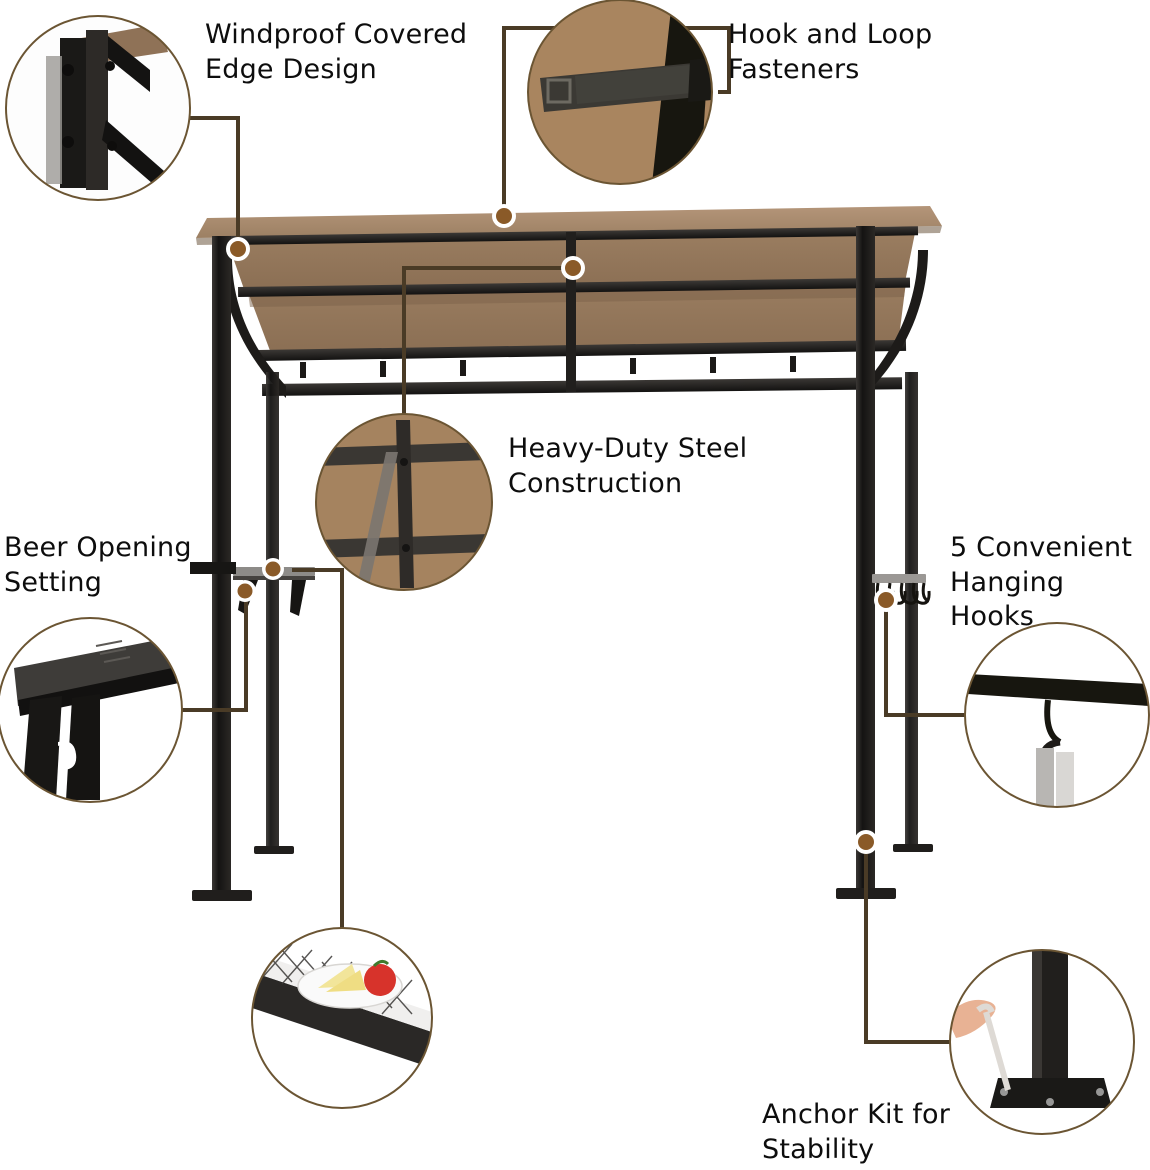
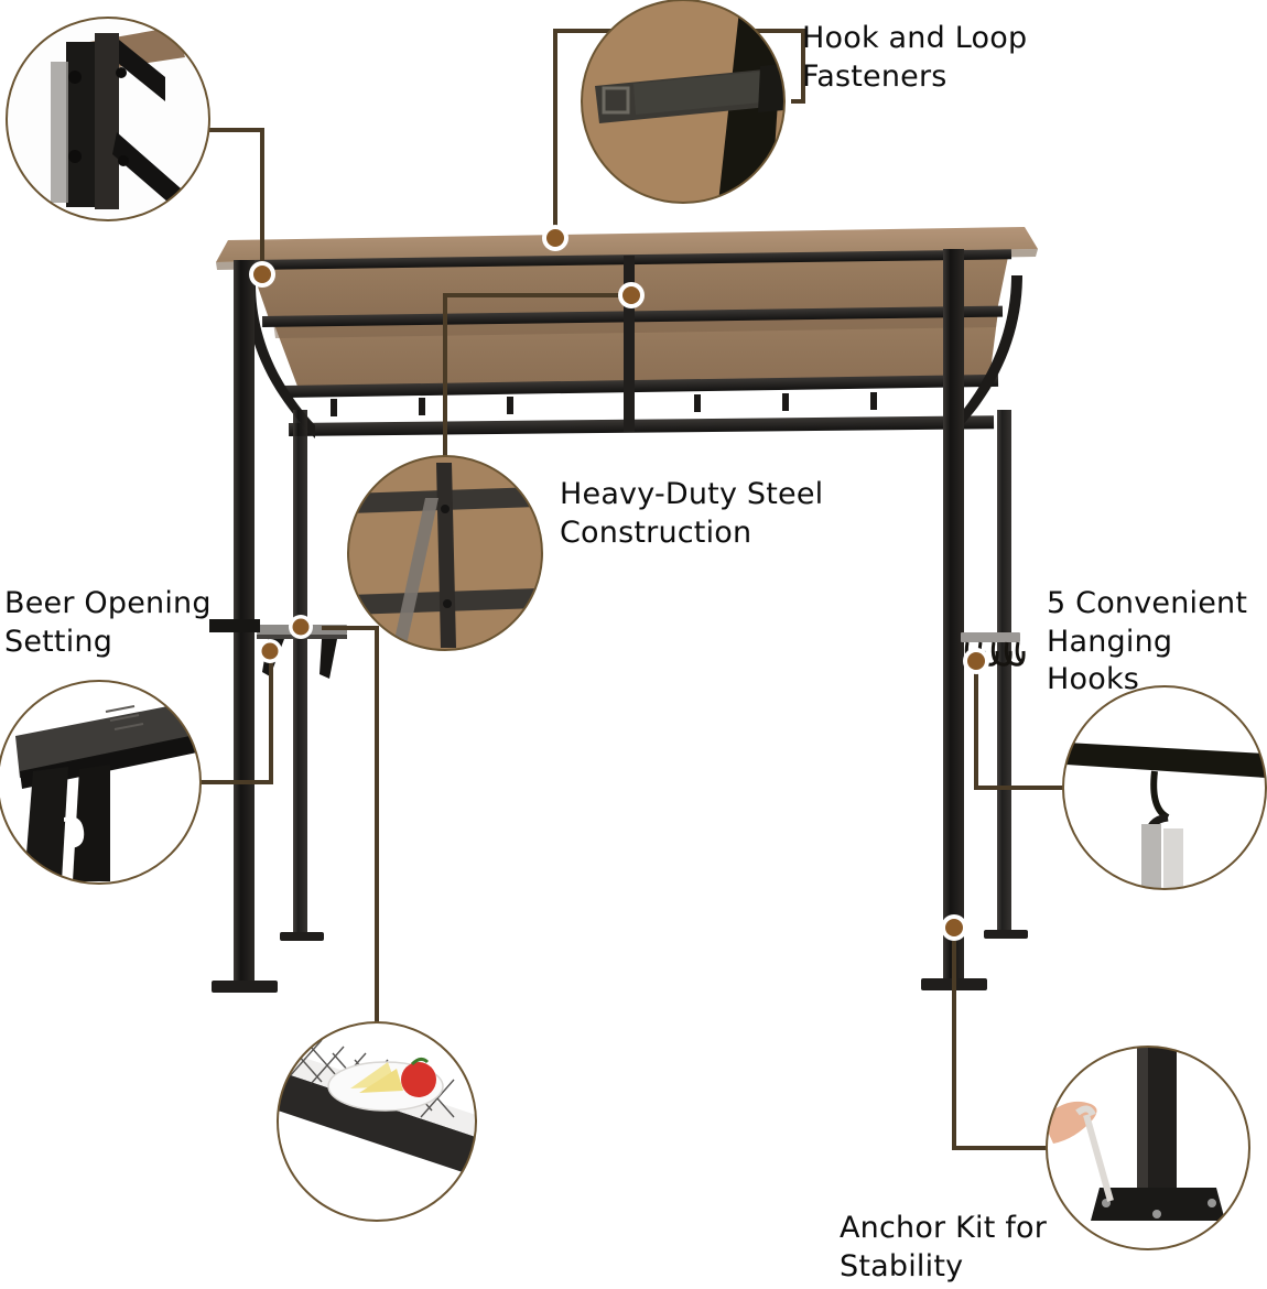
- Windproof Covered
- Edge Design
  Hook and Loop
  Fasteners
  Heavy-Duty Steel
  Construction
  Beer Opening
  Setting
  5 Convenient
  Hanging Hooks
  Anchor Kit for
  Stability
